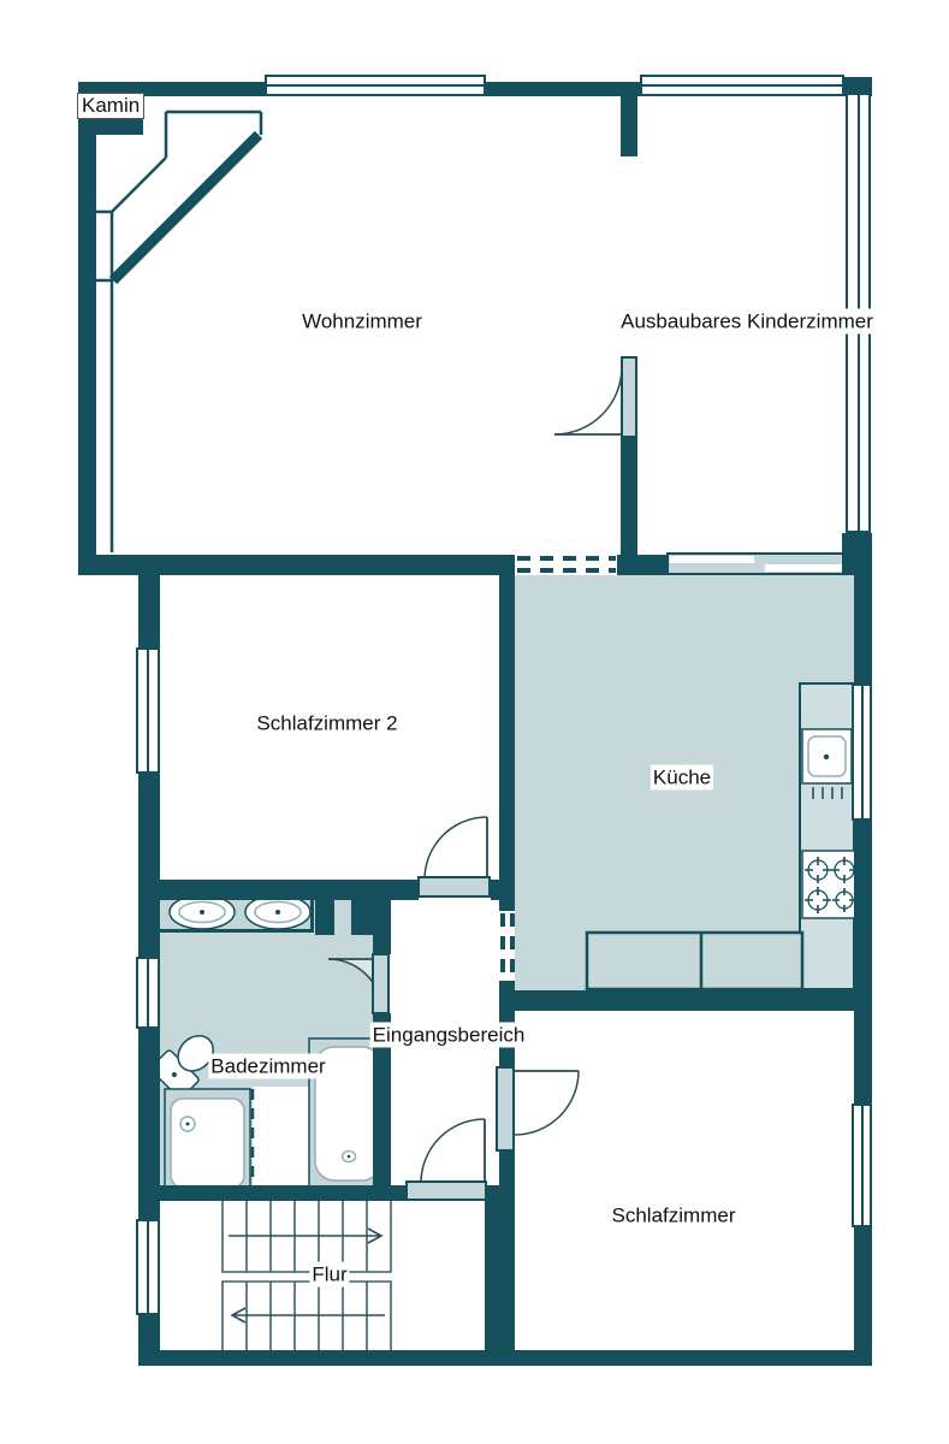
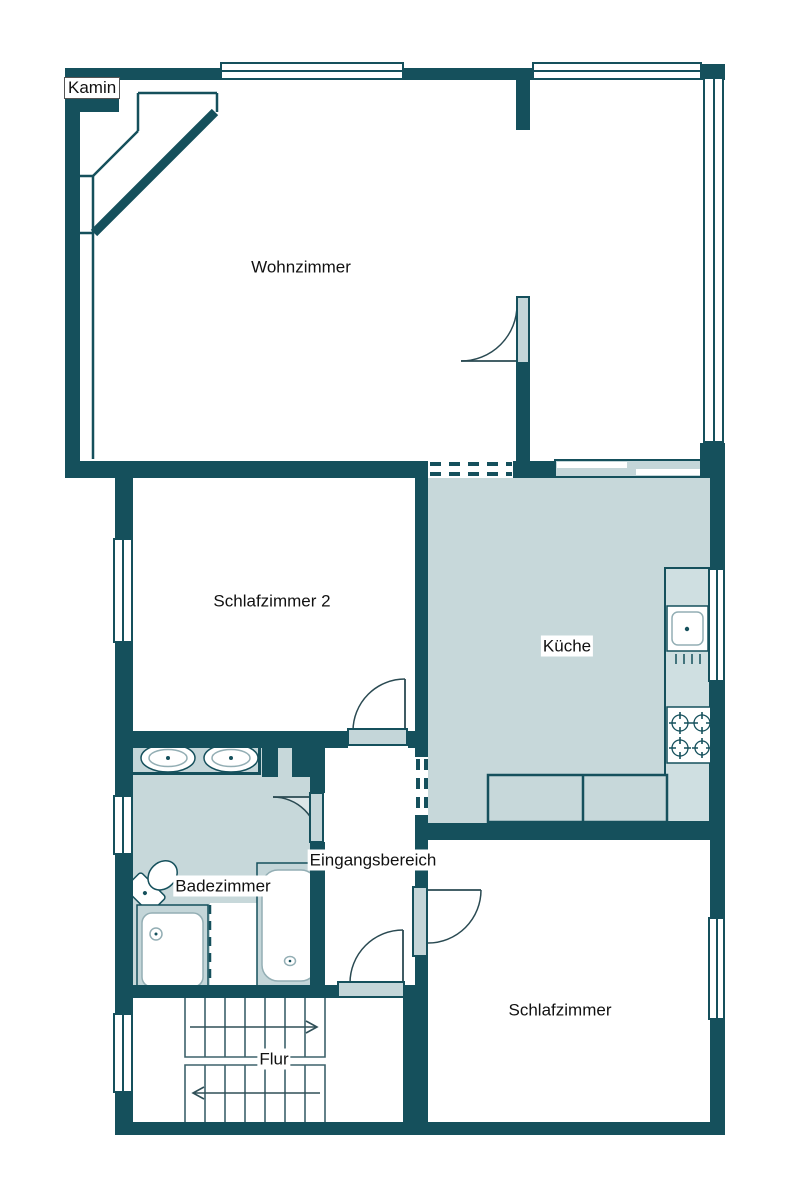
  Kamin
  Wohnzimmer
- Ausbaubares Kinderzimmer
  Schlafzimmer 2
  Küche
  Eingangsbereich
  Badezimmer
  Schlafzimmer
  Flur
